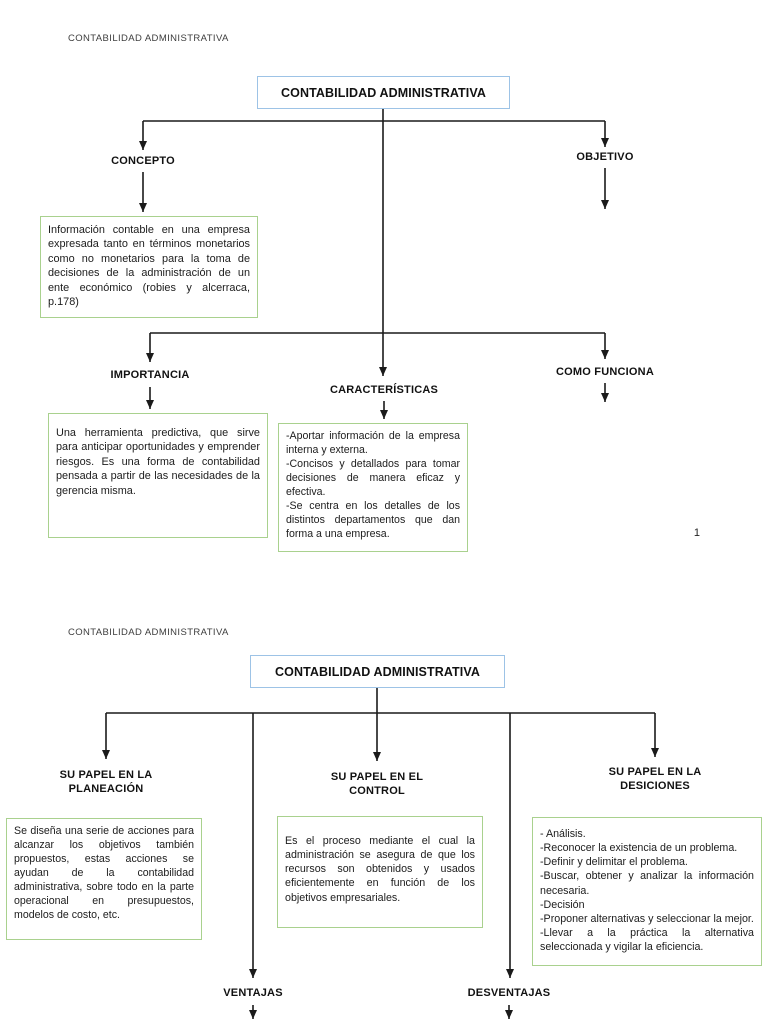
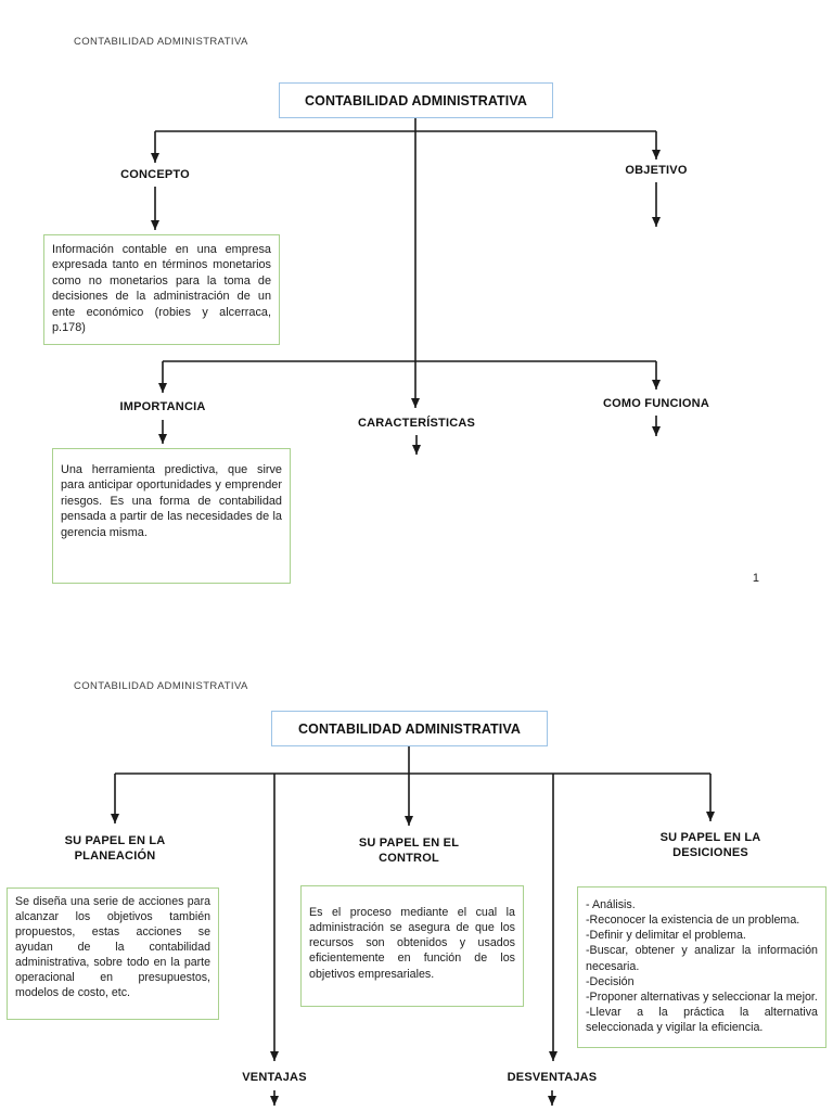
  CONTABILIDAD ADMINISTRATIVA
  CONTABILIDAD ADMINISTRATIVA
  CONCEPTO
  OBJETIVO
  Información contable en una empresa expresada tanto en términos monetarios como no monetarios para la toma de decisiones de la administración de un ente económico (robies y alcerraca, p.178)
  IMPORTANCIA
  CARACTERÍSTICAS
  COMO FUNCIONA
  Una herramienta predictiva, que sirve para anticipar oportunidades y emprender riesgos. Es una forma de contabilidad pensada a partir de las necesidades de la gerencia misma.
- -Aportar información de la empresa interna y externa.
- -Concisos y detallados para tomar decisiones de manera eficaz y efectiva.
- -Se centra en los detalles de los distintos departamentos que dan forma a una empresa.
  1
  CONTABILIDAD ADMINISTRATIVA
  CONTABILIDAD ADMINISTRATIVA
  SU PAPEL EN LA
  PLANEACIÓN
  SU PAPEL EN EL
  CONTROL
  SU PAPEL EN LA
  DESICIONES
  Se diseña una serie de acciones para alcanzar los objetivos también propuestos, estas acciones se ayudan de la contabilidad administrativa, sobre todo en la parte operacional en presupuestos, modelos de costo, etc.
  Es el proceso mediante el cual la administración se asegura de que los recursos son obtenidos y usados eficientemente en función de los objetivos empresariales.
  - Análisis.
  -Reconocer la existencia de un problema.
  -Definir y delimitar el problema.
  -Buscar, obtener y analizar la información necesaria.
  -Decisión
  -Proponer alternativas y seleccionar la mejor.
  -Llevar a la práctica la alternativa seleccionada y vigilar la eficiencia.
  VENTAJAS
  DESVENTAJAS
